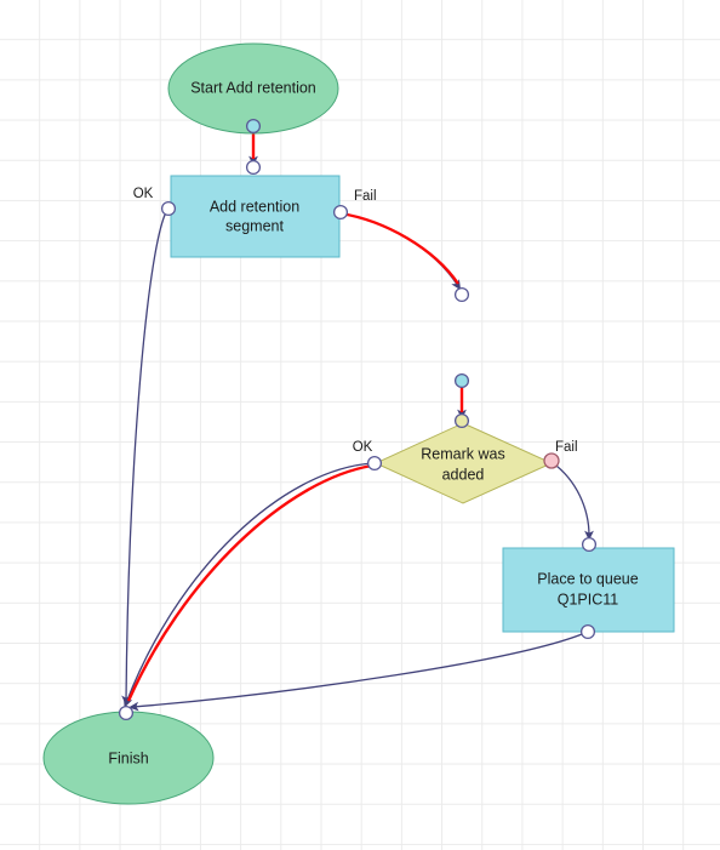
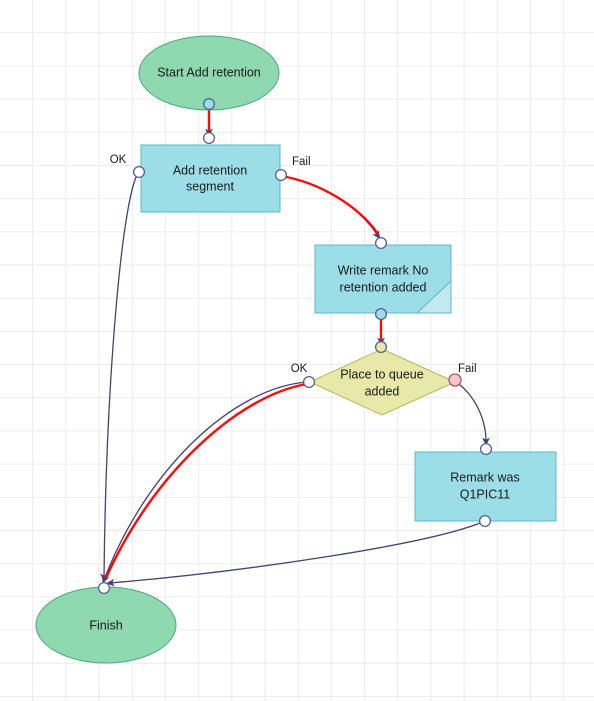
  Start Add retention
  Add retention
  segment
+ Write remark No
+ retention added
- Remark was
+ Place to queue
  added
- Place to queue
+ Remark was
  Q1PIC11
  Finish
  OK
  Fail
  OK
  Fail
